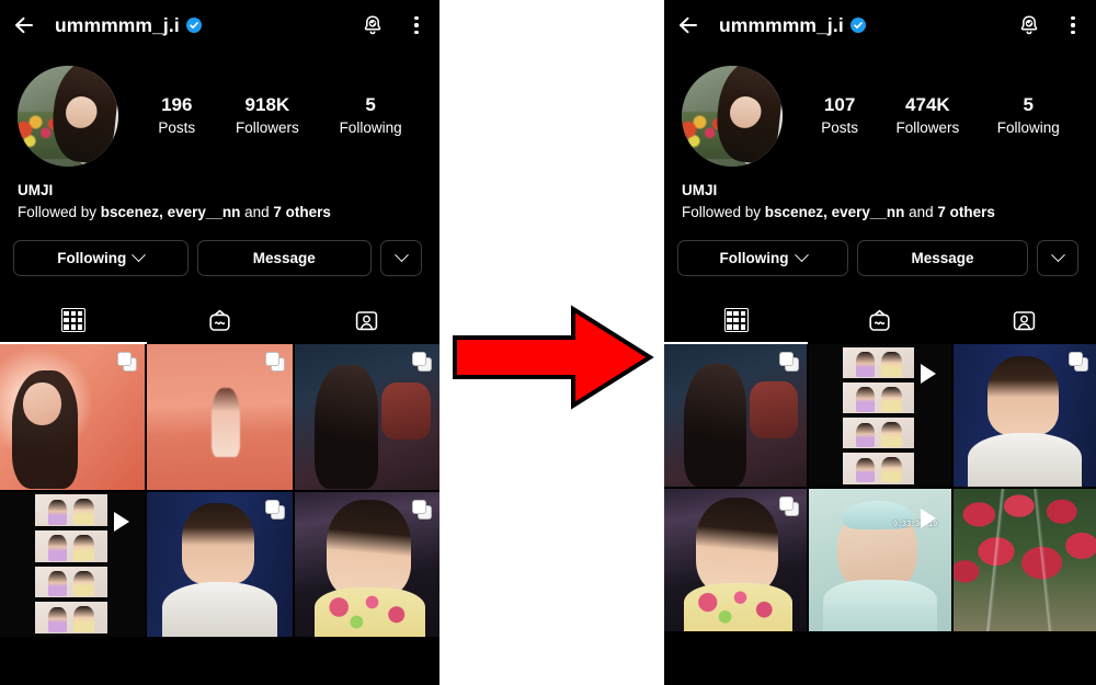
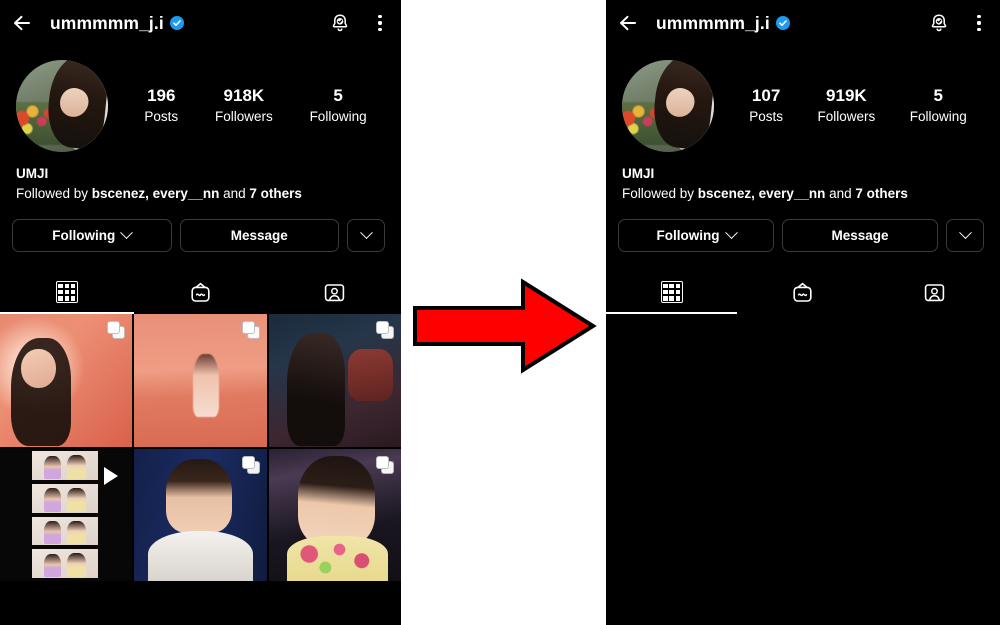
  ummmmm_j.i
  196
  Posts
  918K
  Followers
  5
  Following
  UMJI
  Followed by bscenez, every__nn and 7 others
  Following
  Message
  ummmmm_j.i
  107
  Posts
- 474K
+ 919K
  Followers
  5
  Following
  UMJI
  Followed by bscenez, every__nn and 7 others
  Following
  Message
- 0:33:30 10
